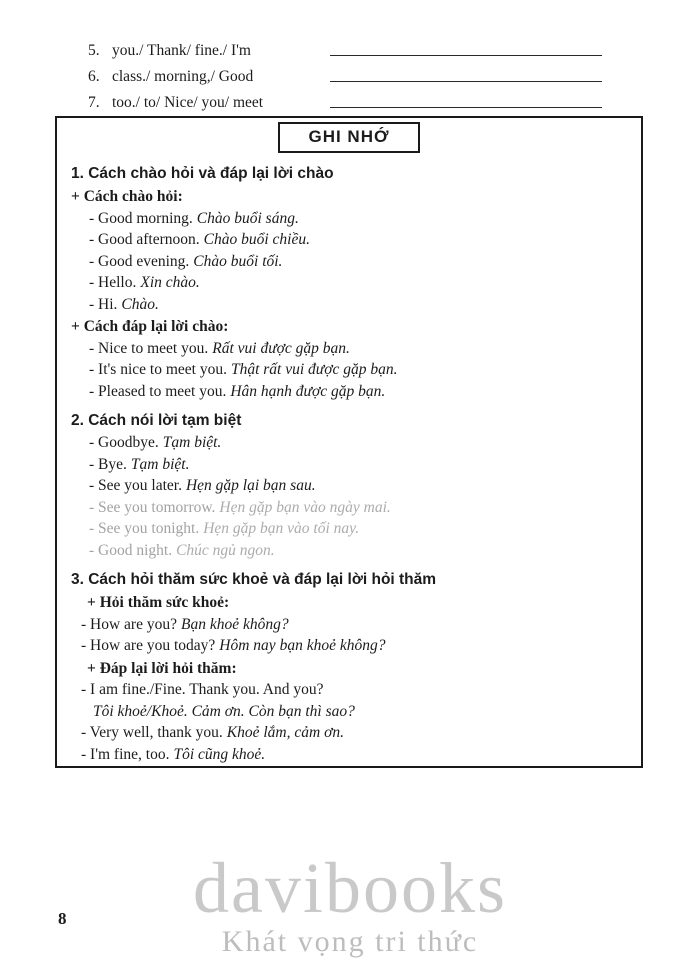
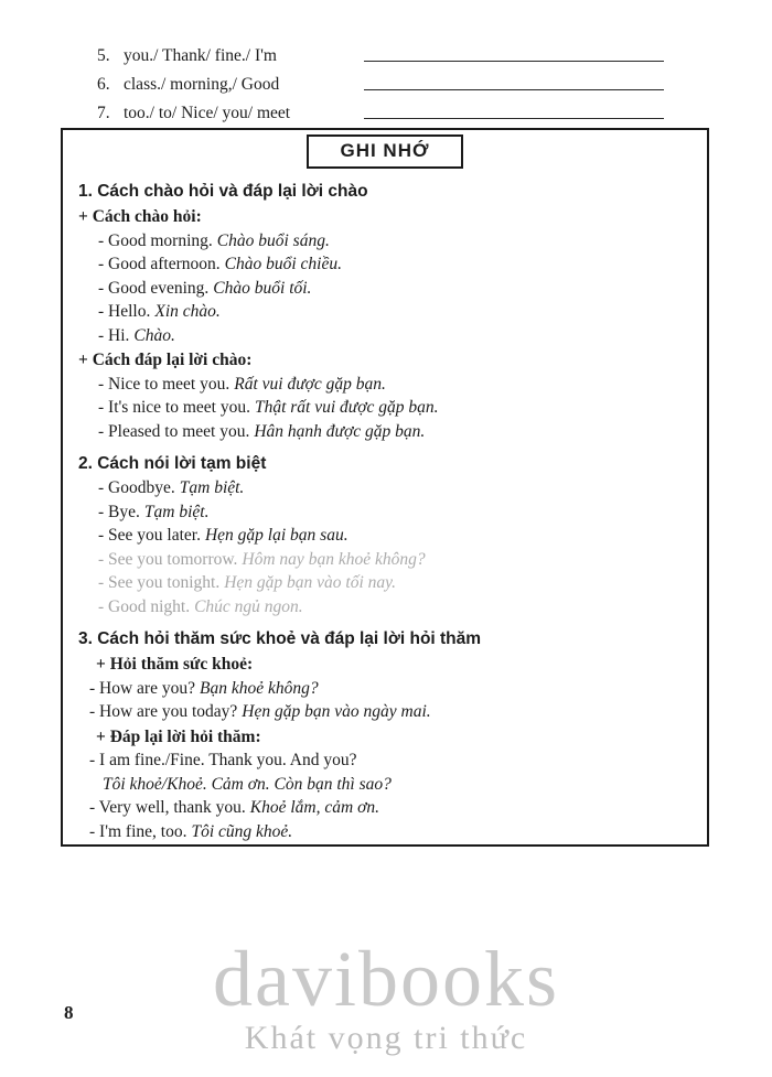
  5.
  you./ Thank/ fine./ I'm
  6.
  class./ morning,/ Good
  7.
  too./ to/ Nice/ you/ meet
  GHI NHỚ
  1. Cách chào hỏi và đáp lại lời chào
  + Cách chào hỏi:
  - Good morning. Chào buổi sáng.
  - Good afternoon. Chào buổi chiều.
  - Good evening. Chào buổi tối.
  - Hello. Xin chào.
  - Hi. Chào.
  + Cách đáp lại lời chào:
  - Nice to meet you. Rất vui được gặp bạn.
  - It's nice to meet you. Thật rất vui được gặp bạn.
  - Pleased to meet you. Hân hạnh được gặp bạn.
  2. Cách nói lời tạm biệt
  - Goodbye. Tạm biệt.
  - Bye. Tạm biệt.
  - See you later. Hẹn gặp lại bạn sau.
- - See you tomorrow. Hẹn gặp bạn vào ngày mai.
+ - See you tomorrow. Hôm nay bạn khoẻ không?
  - See you tonight. Hẹn gặp bạn vào tối nay.
  - Good night. Chúc ngủ ngon.
  3. Cách hỏi thăm sức khoẻ và đáp lại lời hỏi thăm
  + Hỏi thăm sức khoẻ:
  - How are you? Bạn khoẻ không?
- - How are you today? Hôm nay bạn khoẻ không?
+ - How are you today? Hẹn gặp bạn vào ngày mai.
  + Đáp lại lời hỏi thăm:
  - I am fine./Fine. Thank you. And you?
  Tôi khoẻ/Khoẻ. Cảm ơn. Còn bạn thì sao?
  - Very well, thank you. Khoẻ lắm, cảm ơn.
  - I'm fine, too. Tôi cũng khoẻ.
  davibooks
  Khát vọng tri thức
  8
